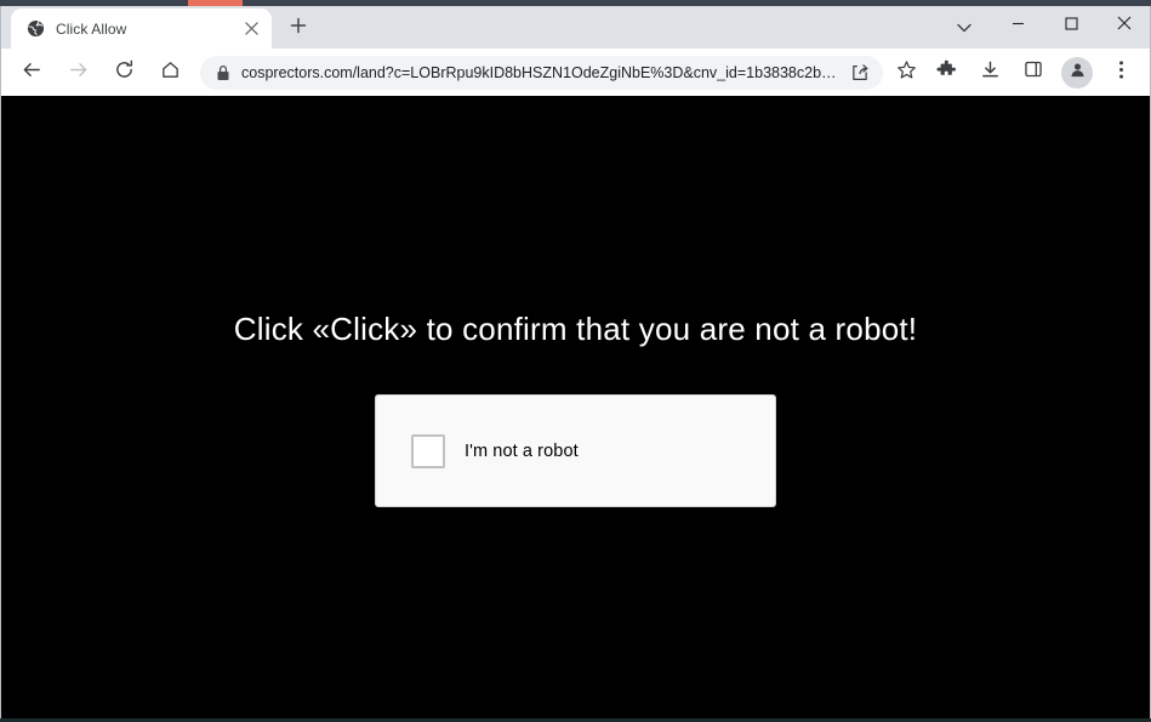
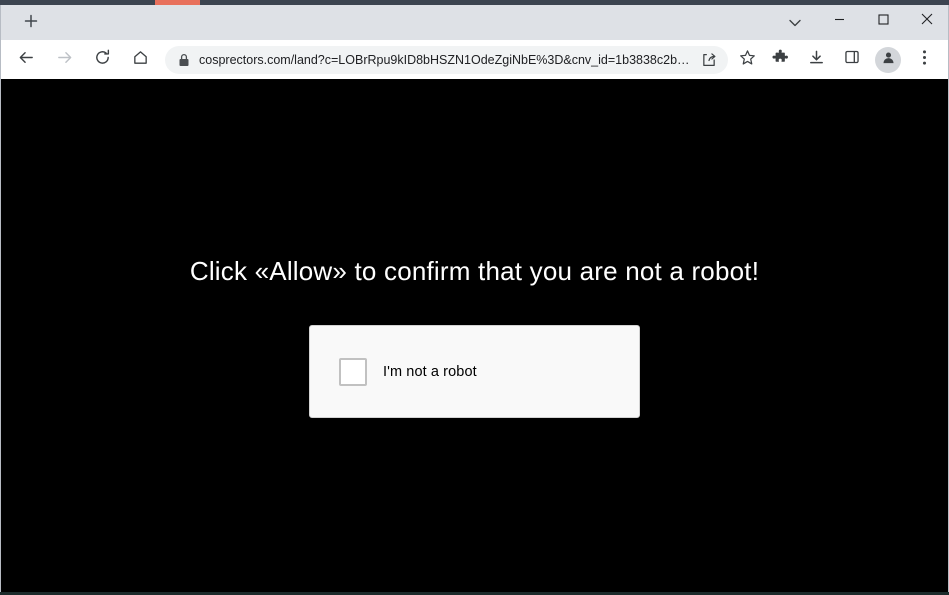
- Click Allow
  cosprectors.com/land?c=LOBrRpu9kID8bHSZN1OdeZgiNbE%3D&cnv_id=1b3838c2beb1
- Click «Click» to confirm that you are not a robot!
+ Click «Allow» to confirm that you are not a robot!
  I'm not a robot
